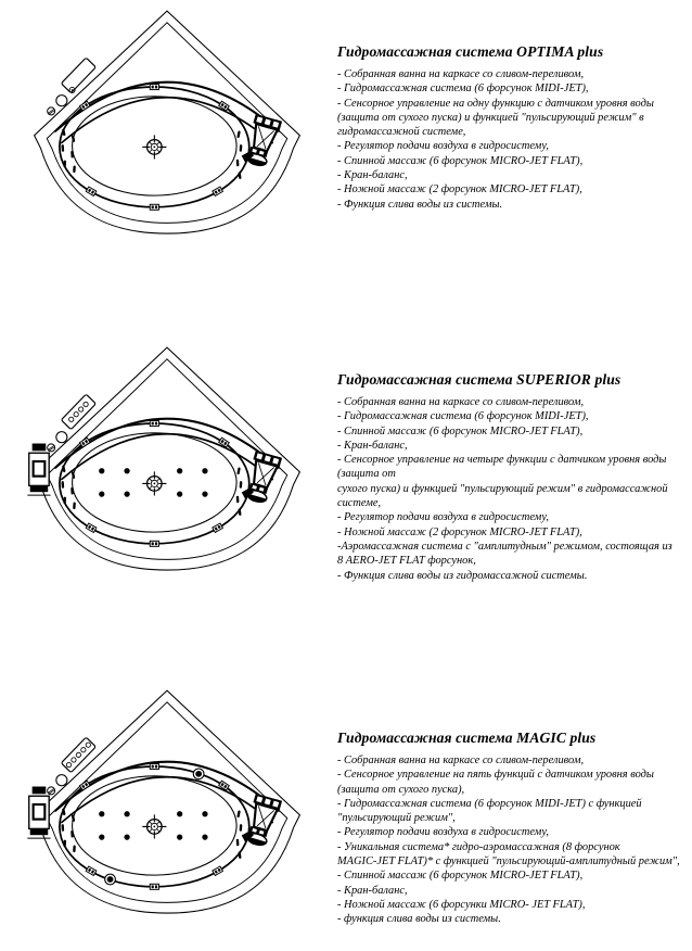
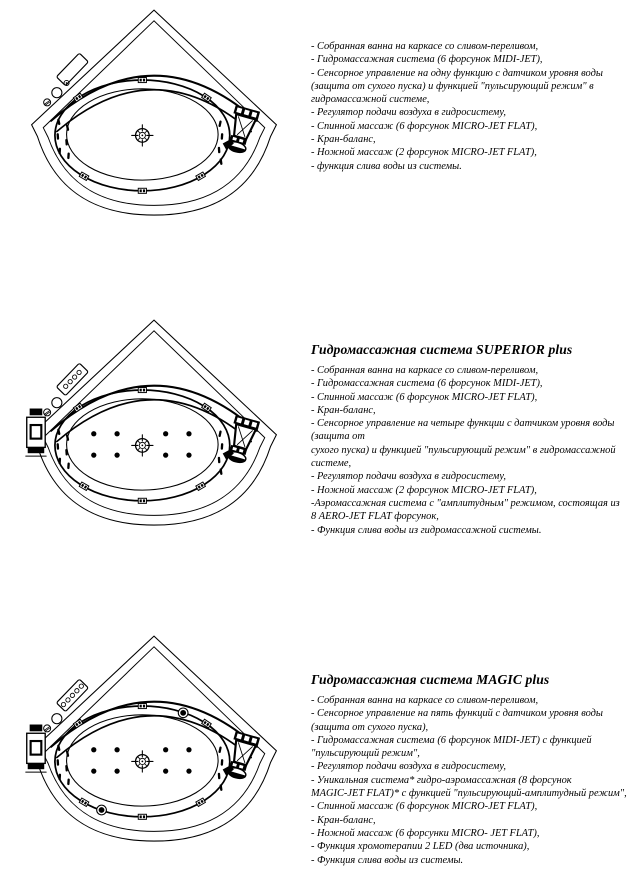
- Гидромассажная система OPTIMA plus
  - Собранная ванна на каркасе со сливом-переливом,
  - Гидромассажная система (6 форсунок MIDI-JET),
  - Сенсорное управление на одну функцию с датчиком уровня воды
  (защита от сухого пуска) и функцией "пульсирующий режим" в
  гидромассажной системе,
  - Регулятор подачи воздуха в гидросистему,
  - Спинной массаж (6 форсунок MICRO-JET FLAT),
  - Кран-баланс,
  - Ножной массаж (2 форсунок MICRO-JET FLAT),
- - Функция слива воды из системы.
+ - функция слива воды из системы.
  Гидромассажная система SUPERIOR plus
  - Собранная ванна на каркасе со сливом-переливом,
  - Гидромассажная система (6 форсунок MIDI-JET),
  - Спинной массаж (6 форсунок MICRO-JET FLAT),
  - Кран-баланс,
  - Сенсорное управление на четыре функции с датчиком уровня воды (защита от
  сухого пуска) и функцией "пульсирующий режим" в гидромассажной системе,
  - Регулятор подачи воздуха в гидросистему,
  - Ножной массаж (2 форсунок MICRO-JET FLAT),
  -Аэромассажная система с "амплитудным" режимом, состоящая из
  8 AERO-JET FLAT форсунок,
  - Функция слива воды из гидромассажной системы.
  Гидромассажная система MAGIC plus
  - Собранная ванна на каркасе со сливом-переливом,
  - Сенсорное управление на пять функций с датчиком уровня воды
  (защита от сухого пуска),
  - Гидромассажная система (6 форсунок MIDI-JET) с функцией
  "пульсирующий режим",
  - Регулятор подачи воздуха в гидросистему,
  - Уникальная система* гидро-аэромассажная (8 форсунок
  MAGIC-JET FLAT)* с функцией "пульсирующий-амплитудный режим",
  - Спинной массаж (6 форсунок MICRO-JET FLAT),
  - Кран-баланс,
  - Ножной массаж (6 форсунки MICRO- JET FLAT),
+ - Функция хромотерапии 2 LED (два источника),
- - функция слива воды из системы.
+ - Функция слива воды из системы.
